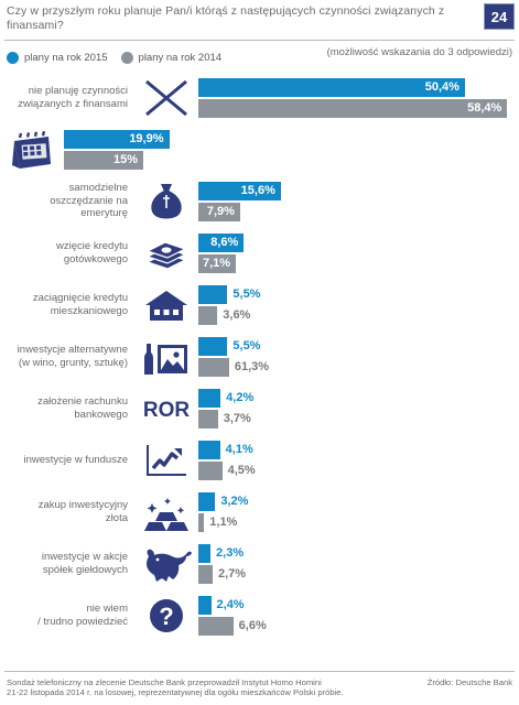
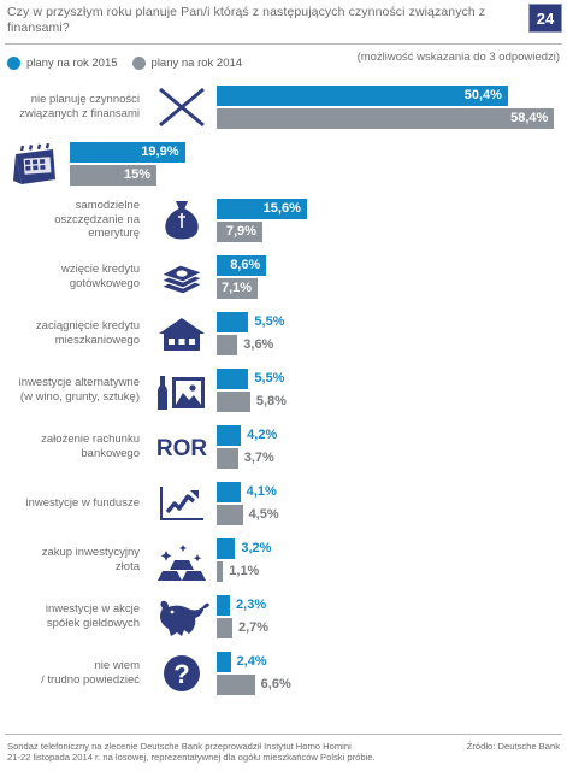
  Czy w przyszłym roku planuje Pan/i którąś z następujących czynności związanych z finansami?
  24
  plany na rok 2015
  plany na rok 2014
  (możliwość wskazania do 3 odpowiedzi)
  nie planuję czynności
  związanych z finansami
  50,4%
  58,4%
  19,9%
  15%
  samodzielne
  oszczędzanie na emeryturę
  15,6%
  7,9%
  wzięcie kredytu
  gotówkowego
  8,6%
  7,1%
  zaciągnięcie kredytu
  mieszkaniowego
  5,5%
  3,6%
  inwestycje alternatywne
  (w wino, grunty, sztukę)
  5,5%
- 61,3%
+ 5,8%
  założenie rachunku
  bankowego
  ROR
  4,2%
  3,7%
  inwestycje w fundusze
  4,1%
  4,5%
  zakup inwestycyjny
  złota
  3,2%
  1,1%
  inwestycje w akcje
  spółek giełdowych
  2,3%
  2,7%
  nie wiem
  / trudno powiedzieć
  ?
  2,4%
  6,6%
  Sondaż telefoniczny na zlecenie Deutsche Bank przeprowadził Instytut Homo Homini
  21-22 listopada 2014 r. na losowej, reprezentatywnej dla ogółu mieszkańców Polski próbie.
  Źródło: Deutsche Bank
